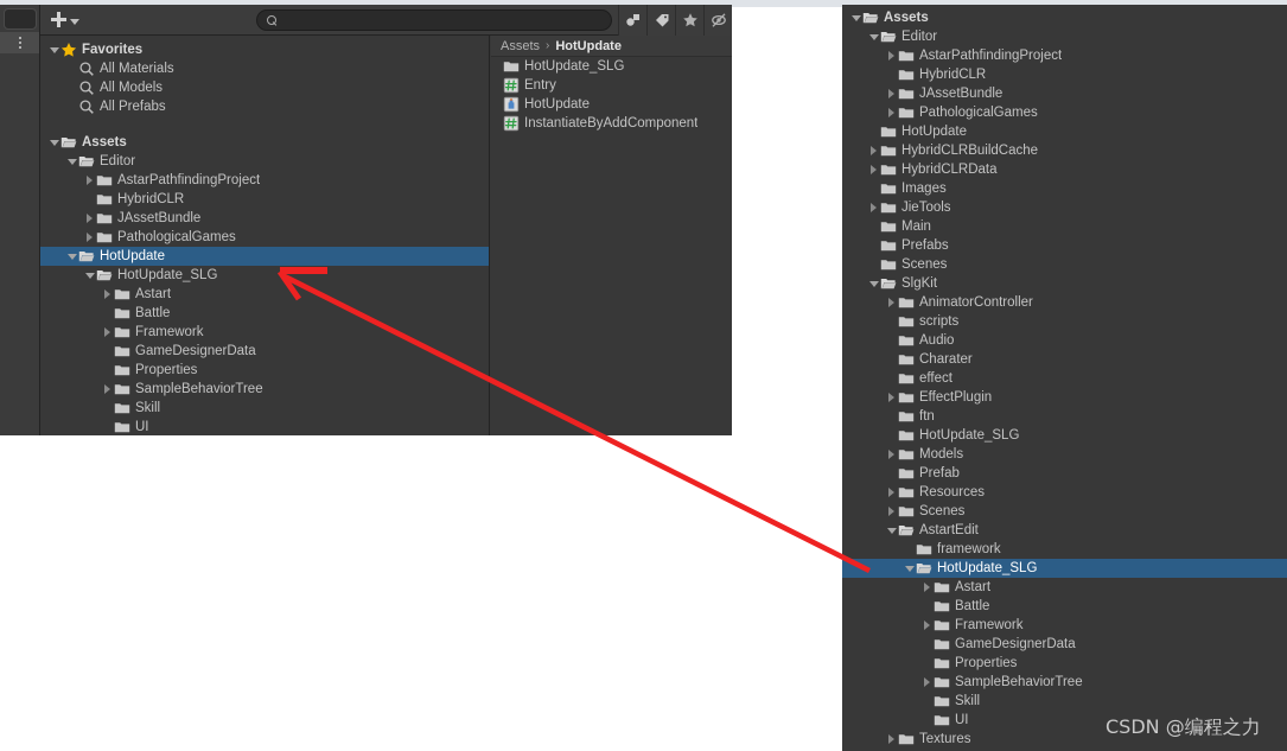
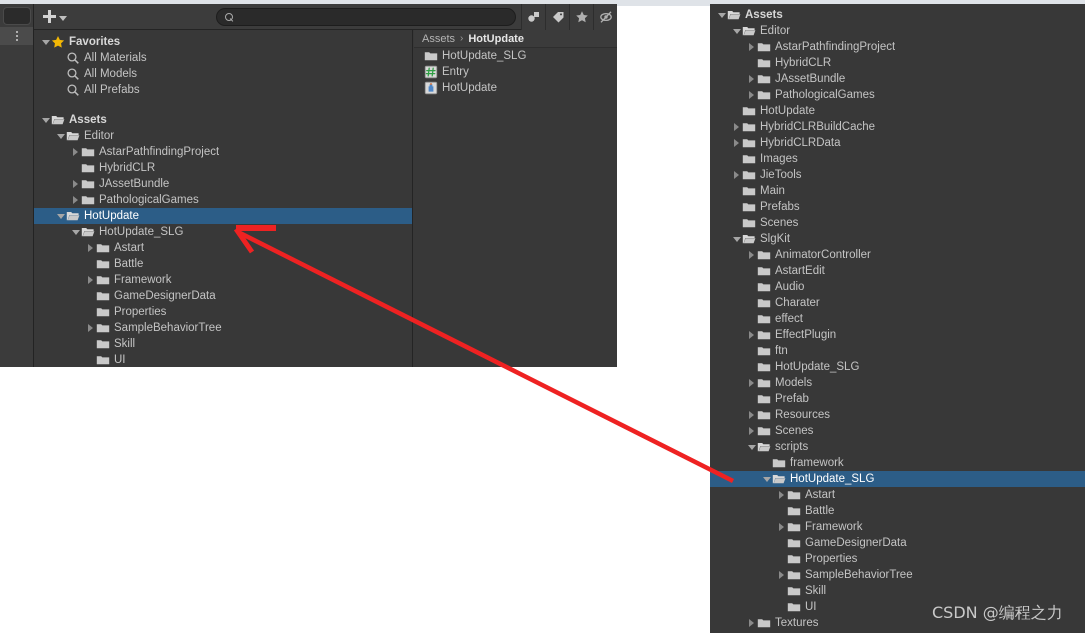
  Favorites
  All Materials
  All Models
  All Prefabs
  Assets
  Editor
  AstarPathfindingProject
  HybridCLR
  JAssetBundle
  PathologicalGames
  HotUpdate
  HotUpdate_SLG
  Astart
  Battle
  Framework
  GameDesignerData
  Properties
  SampleBehaviorTree
  Skill
  UI
  Assets
  ›
  HotUpdate
  HotUpdate_SLG
  Entry
  HotUpdate
- InstantiateByAddComponent
  Assets
  Editor
  AstarPathfindingProject
  HybridCLR
  JAssetBundle
  PathologicalGames
  HotUpdate
  HybridCLRBuildCache
  HybridCLRData
  Images
  JieTools
  Main
  Prefabs
  Scenes
  SlgKit
  AnimatorController
- scripts
+ AstartEdit
  Audio
  Charater
  effect
  EffectPlugin
  ftn
  HotUpdate_SLG
  Models
  Prefab
  Resources
  Scenes
- AstartEdit
+ scripts
  framework
  HotUpdate_SLG
  Astart
  Battle
  Framework
  GameDesignerData
  Properties
  SampleBehaviorTree
  Skill
  UI
  Textures
  CSDN @编程之力
